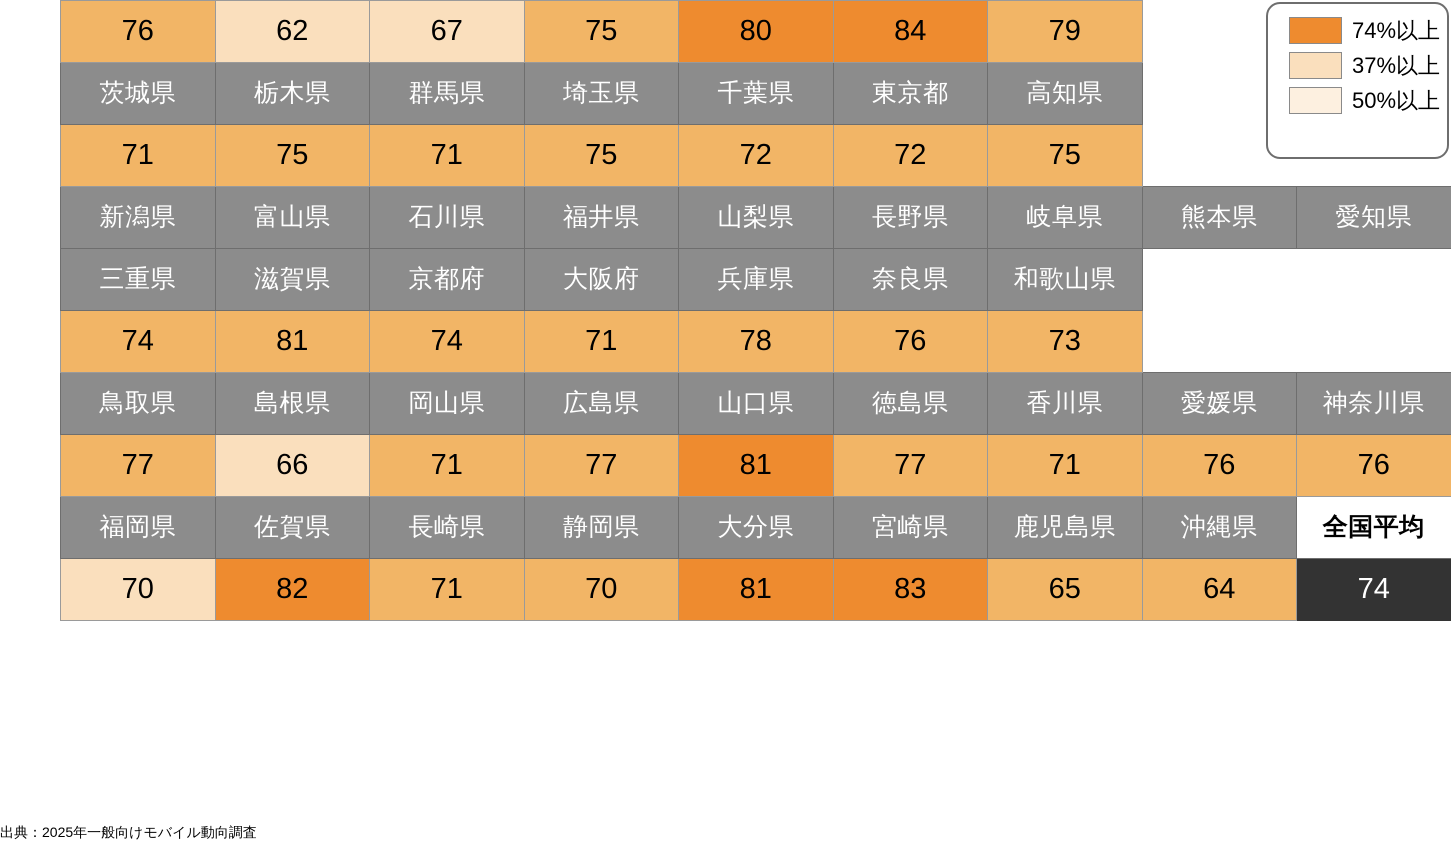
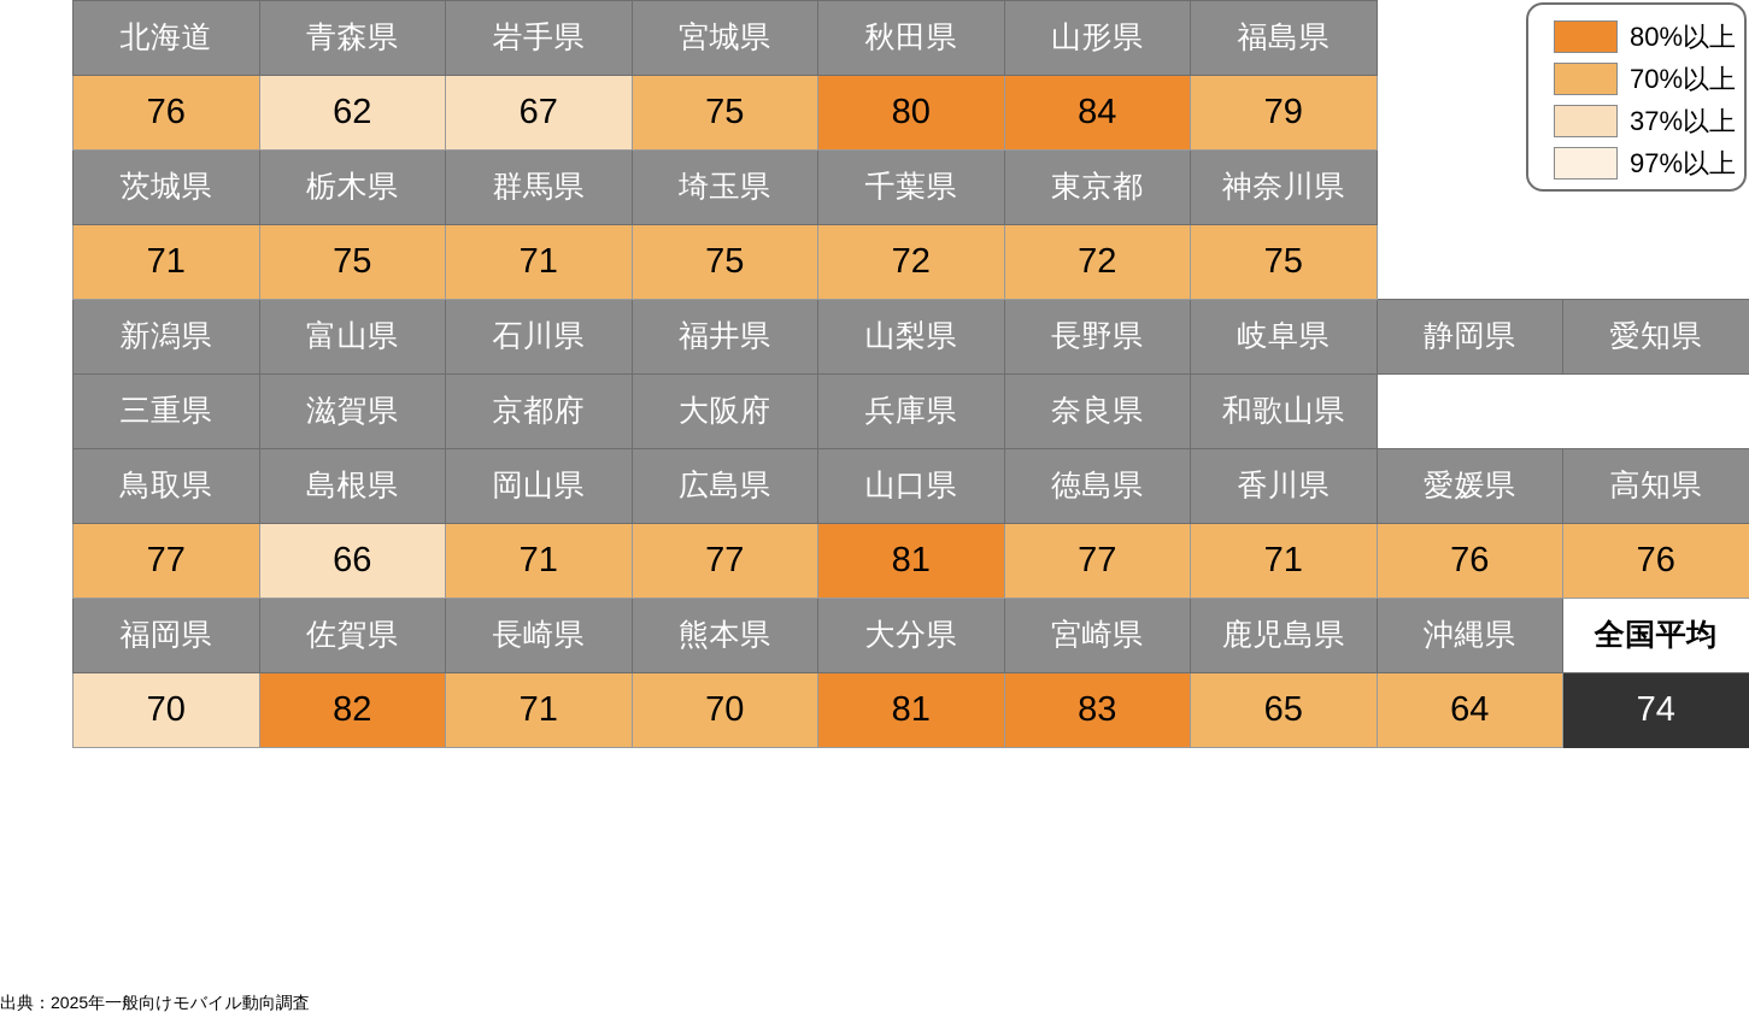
+ 北海道	青森県	岩手県	宮城県	秋田県	山形県	福島県
  76	62	67	75	80	84	79
- 茨城県	栃木県	群馬県	埼玉県	千葉県	東京都	高知県
+ 茨城県	栃木県	群馬県	埼玉県	千葉県	東京都	神奈川県
  71	75	71	75	72	72	75
- 新潟県	富山県	石川県	福井県	山梨県	長野県	岐阜県	熊本県	愛知県
+ 新潟県	富山県	石川県	福井県	山梨県	長野県	岐阜県	静岡県	愛知県
  三重県	滋賀県	京都府	大阪府	兵庫県	奈良県	和歌山県
- 74	81	74	71	78	76	73
- 鳥取県	島根県	岡山県	広島県	山口県	徳島県	香川県	愛媛県	神奈川県
+ 鳥取県	島根県	岡山県	広島県	山口県	徳島県	香川県	愛媛県	高知県
  77	66	71	77	81	77	71	76	76
- 福岡県	佐賀県	長崎県	静岡県	大分県	宮崎県	鹿児島県	沖縄県	全国平均
+ 福岡県	佐賀県	長崎県	熊本県	大分県	宮崎県	鹿児島県	沖縄県	全国平均
  70	82	71	70	81	83	65	64	74
- 74%以上
+ 80%以上
+ 70%以上
  37%以上
- 50%以上
+ 97%以上
  出典：2025年一般向けモバイル動向調査
